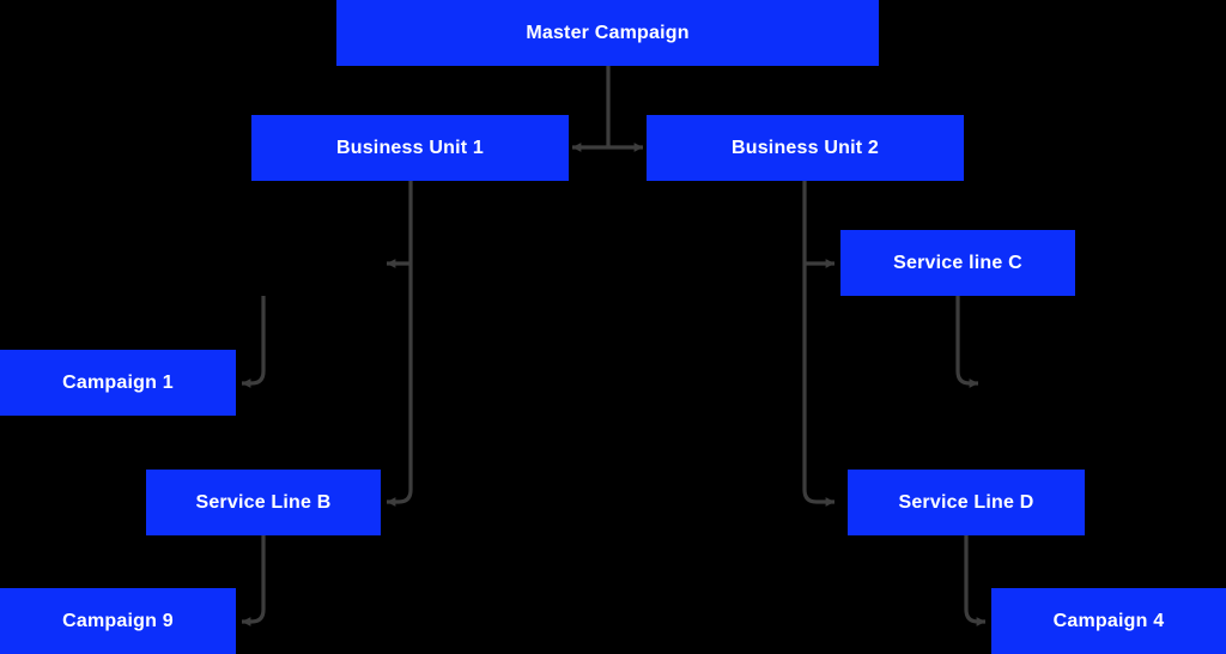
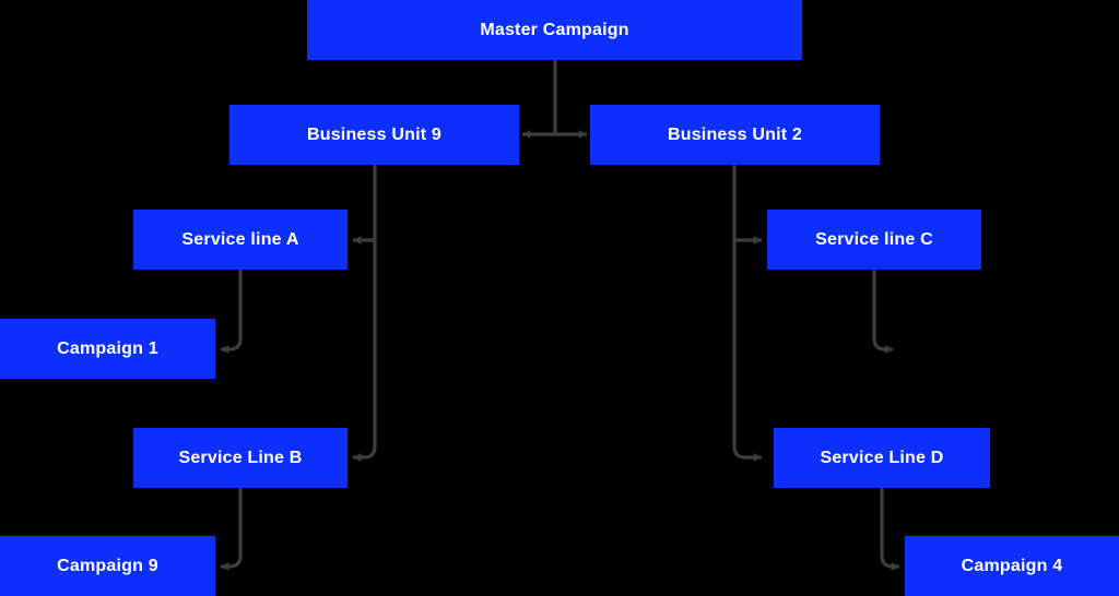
  Master Campaign
- Business Unit 1
+ Business Unit 9
  Business Unit 2
+ Service line A
  Service Line B
  Service line C
  Service Line D
  Campaign 1
  Campaign 9
  Campaign 4
